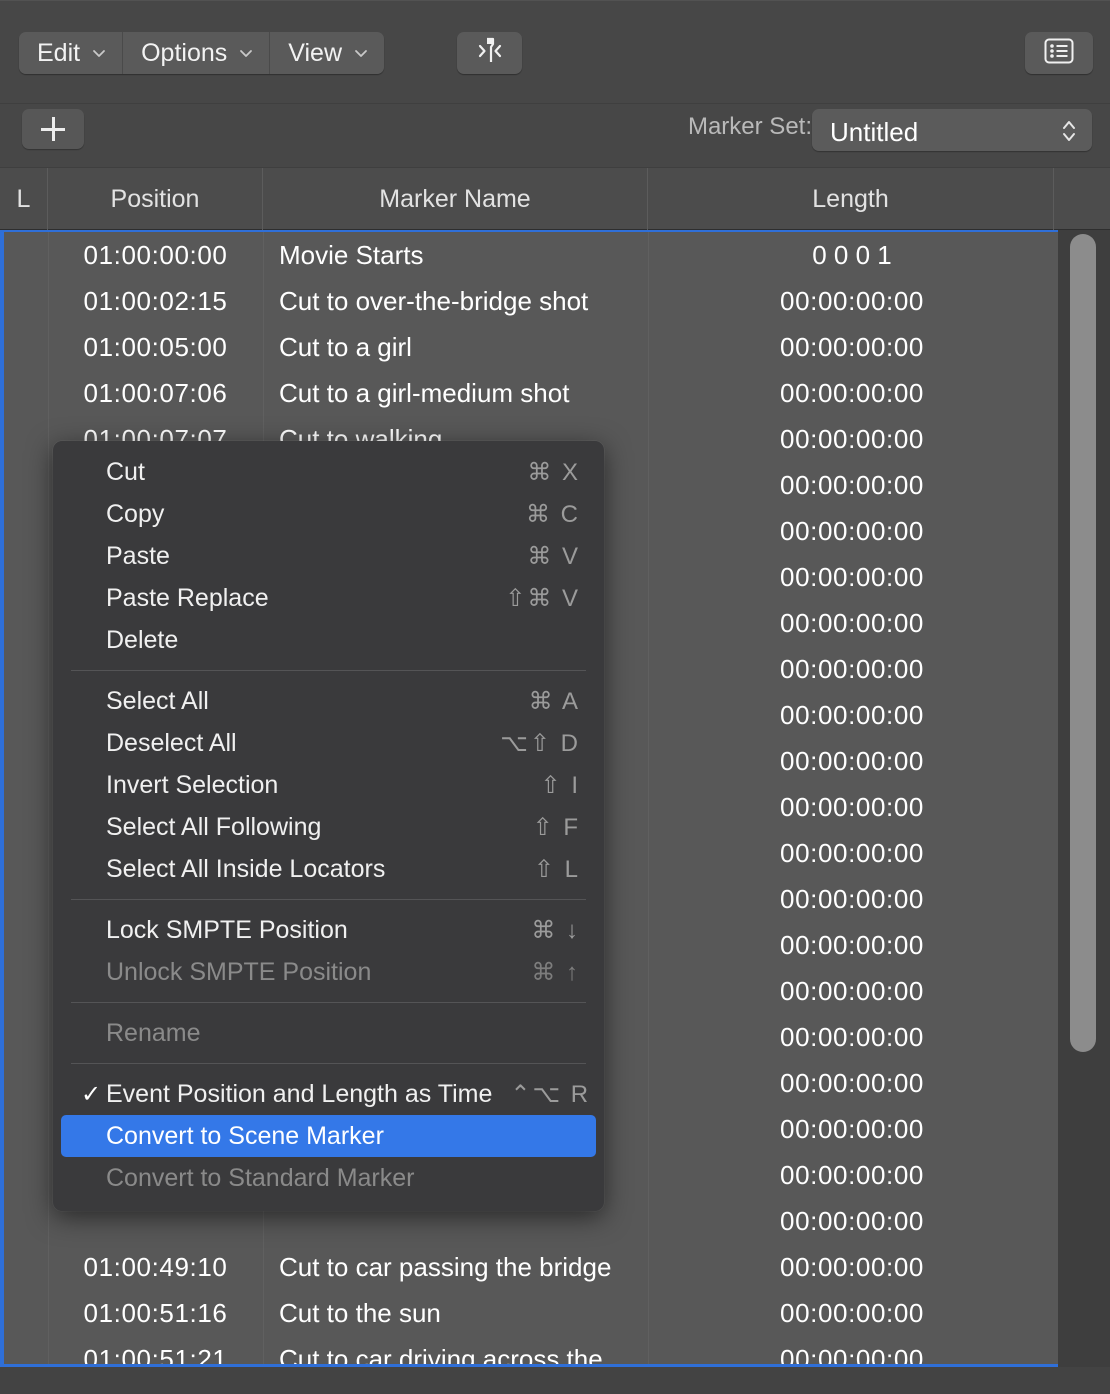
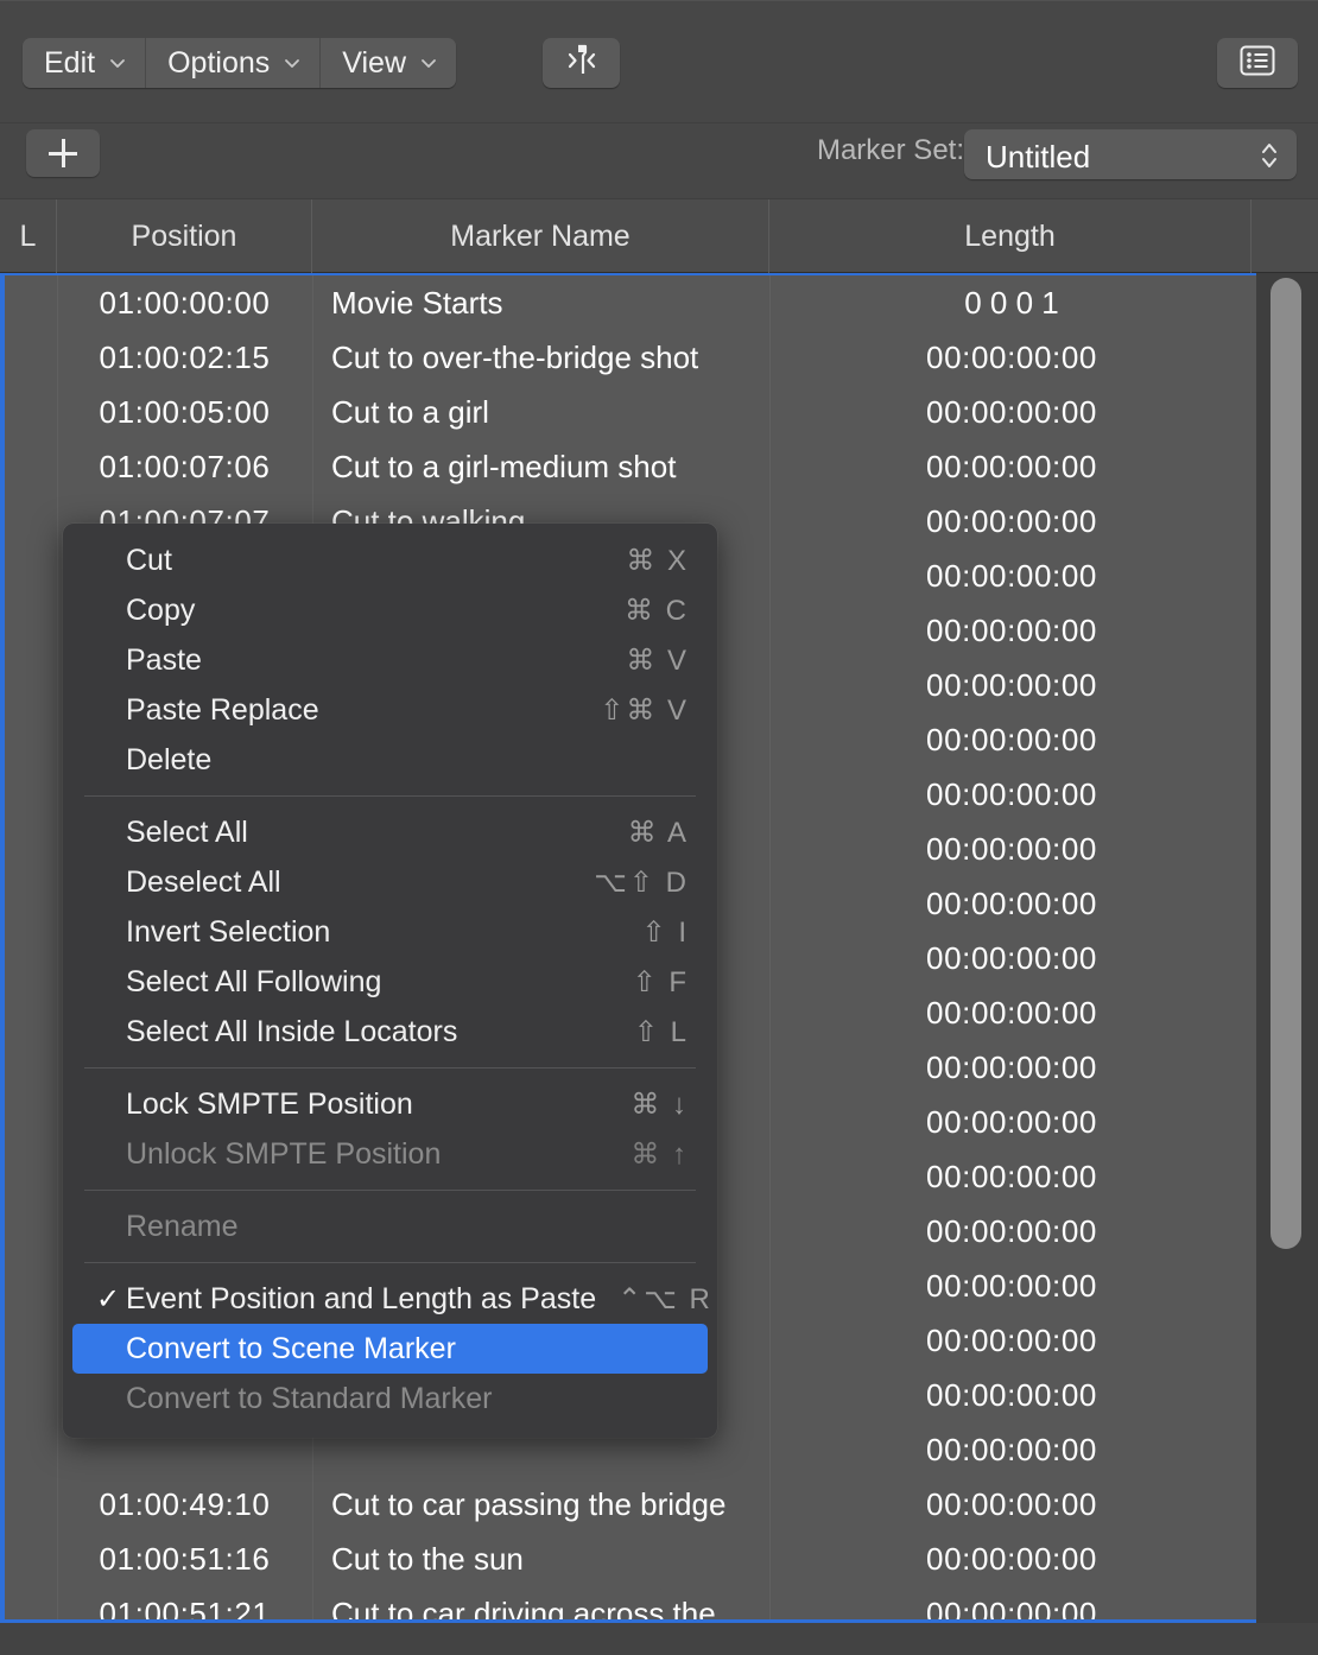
  Edit
  Options
  View
  Marker Set:
  Untitled
  L
  Position
  Marker Name
  Length
  01:00:00:00
  Movie Starts
  0 0 0 1
  01:00:02:15
  Cut to over-the-bridge shot
  00:00:00:00
  01:00:05:00
  Cut to a girl
  00:00:00:00
  01:00:07:06
  Cut to a girl-medium shot
  00:00:00:00
  01:00:07:07
  Cut to walking
  00:00:00:00
  00:00:00:00
  00:00:00:00
  00:00:00:00
  00:00:00:00
  00:00:00:00
  00:00:00:00
  00:00:00:00
  00:00:00:00
  00:00:00:00
  00:00:00:00
  00:00:00:00
  00:00:00:00
  00:00:00:00
  00:00:00:00
  00:00:00:00
  00:00:00:00
  00:00:00:00
  01:00:49:10
  Cut to car passing the bridge
  00:00:00:00
  01:00:51:16
  Cut to the sun
  00:00:00:00
  01:00:51:21
  Cut to car driving across the...
  00:00:00:00
  Cut
  ⌘ X
  Copy
  ⌘ C
  Paste
  ⌘ V
  Paste Replace
  ⇧⌘ V
  Delete
  Select All
  ⌘ A
  Deselect All
  ⌥⇧ D
  Invert Selection
  ⇧ I
  Select All Following
  ⇧ F
  Select All Inside Locators
  ⇧ L
  Lock SMPTE Position
  ⌘ ↓
  Unlock SMPTE Position
  ⌘ ↑
  Rename
  ✓
- Event Position and Length as Time
+ Event Position and Length as Paste
  ⌃⌥ R
  Convert to Scene Marker
  Convert to Standard Marker
